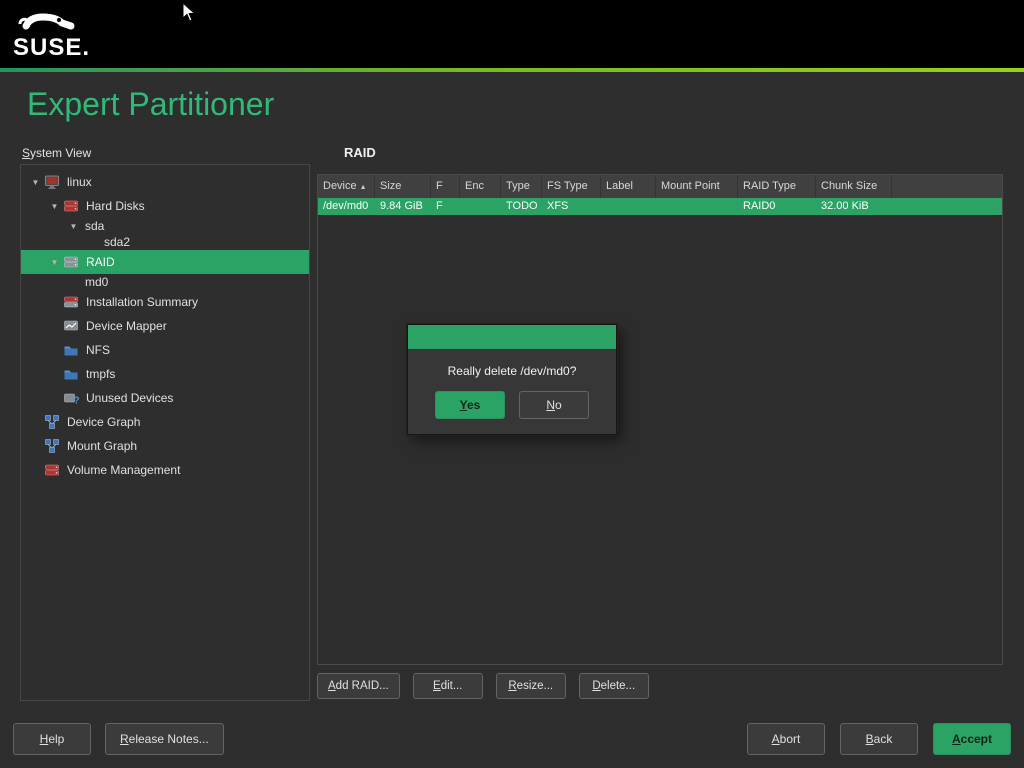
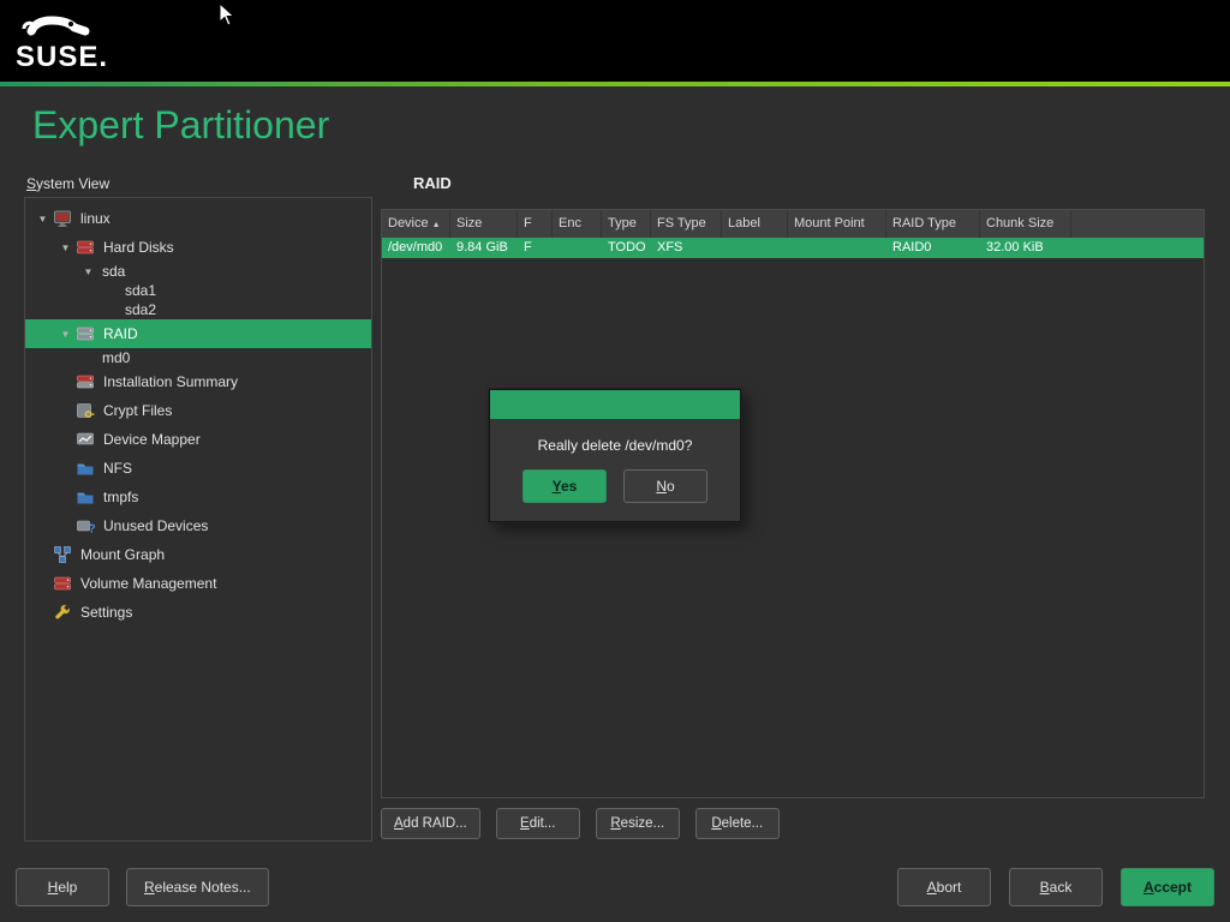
  SUSE.
  Expert Partitioner
  System View
  ▼
  linux
  ▼
  Hard Disks
  ▼
  sda
+ sda1
  sda2
  ▼
  RAID
  md0
  Installation Summary
+ Crypt Files
  Device Mapper
  NFS
  tmpfs
  ?
  Unused Devices
- Device Graph
  Mount Graph
  Volume Management
+ Settings
  RAID
  Device
  Size
  F
  Enc
  Type
  FS Type
  Label
  Mount Point
  RAID Type
  Chunk Size
  /dev/md0
  9.84 GiB
  F
  TODO
  XFS
  RAID0
  32.00 KiB
  Add RAID...
  Edit...
  Resize...
  Delete...
  Help
  Release Notes...
  Abort
  Back
  Accept
  Really delete /dev/md0?
  Yes
  No
